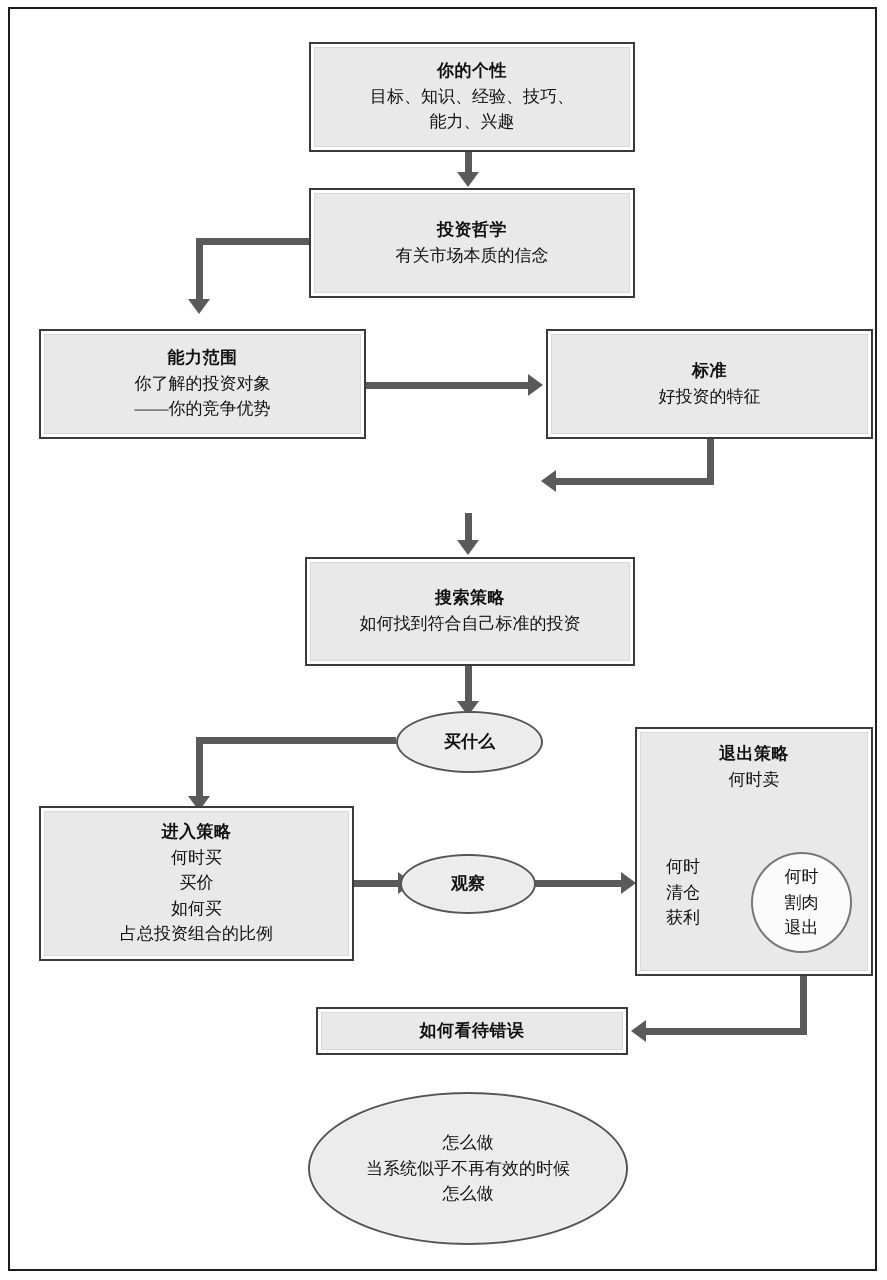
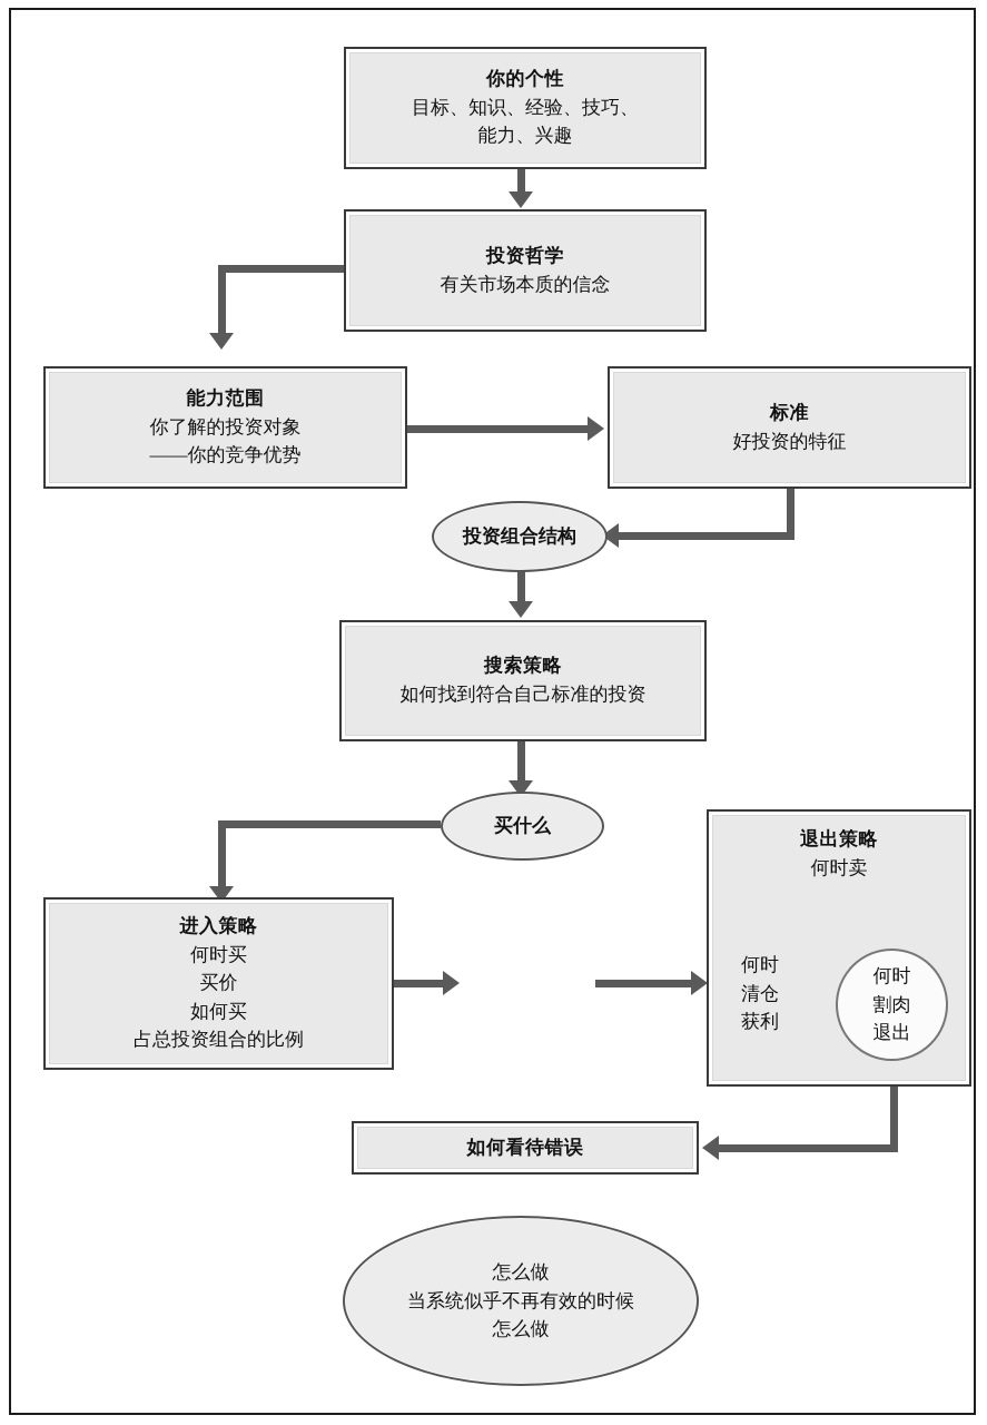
  你的个性
  目标、知识、经验、技巧、
  能力、兴趣
  投资哲学
  有关市场本质的信念
  能力范围
  你了解的投资对象
  ——你的竞争优势
  标准
  好投资的特征
+ 投资组合结构
  搜索策略
  如何找到符合自己标准的投资
  买什么
  进入策略
  何时买
  买价
  如何买
  占总投资组合的比例
- 观察
  退出策略
  何时卖
  何时
  清仓
  获利
  何时
  割肉
  退出
  如何看待错误
  怎么做
  当系统似乎不再有效的时候
  怎么做
